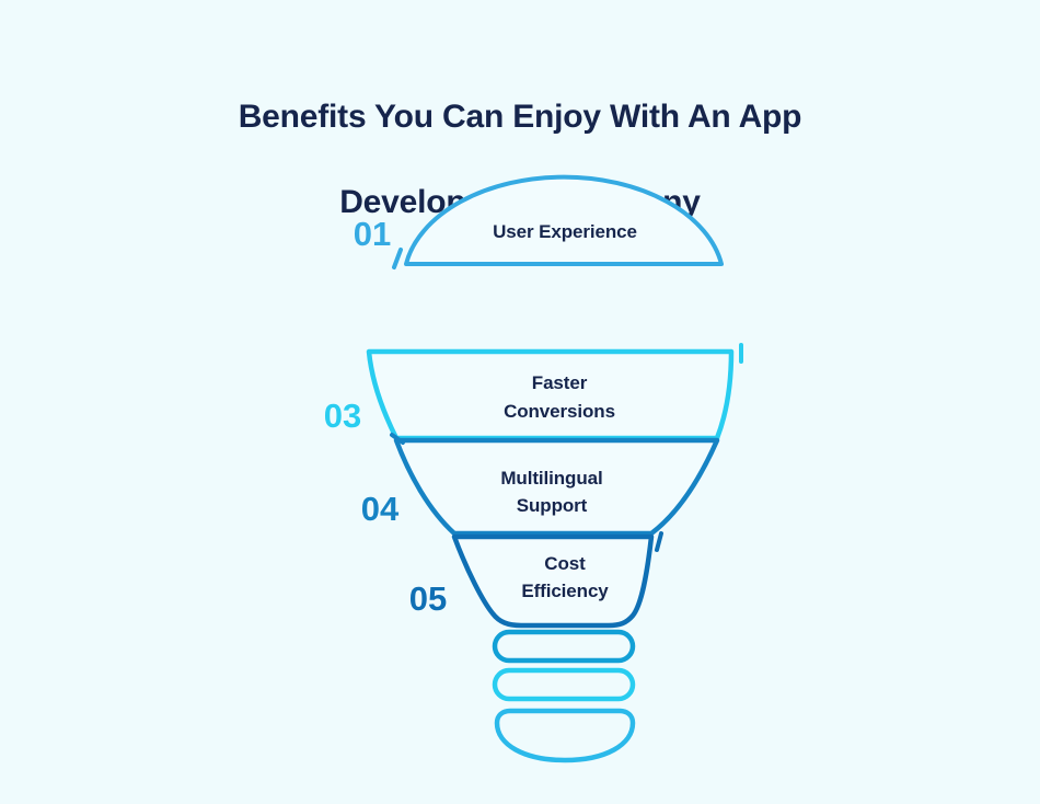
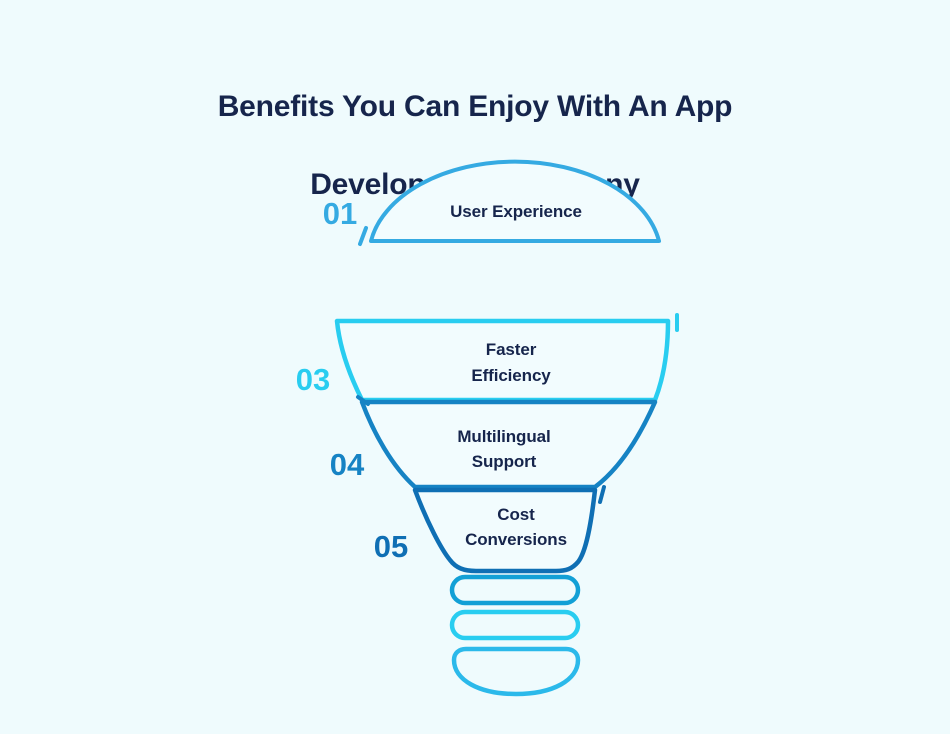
  Benefits You Can Enjoy With An App
  01
  User Experience
  03
  Faster
- Conversions
+ Efficiency
  04
  Multilingual
  Support
  05
  Cost
- Efficiency
+ Conversions
